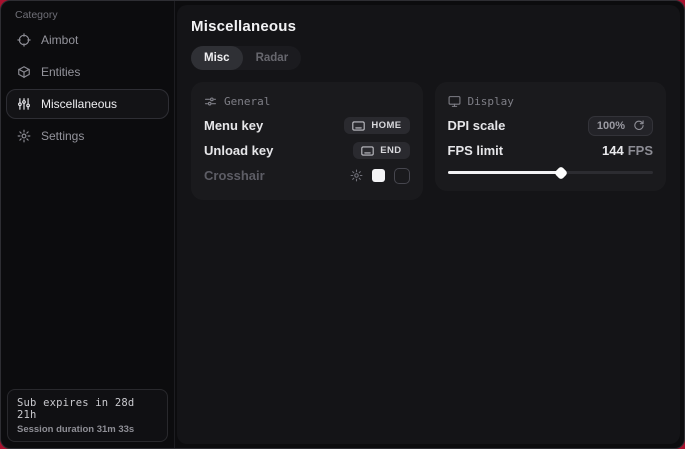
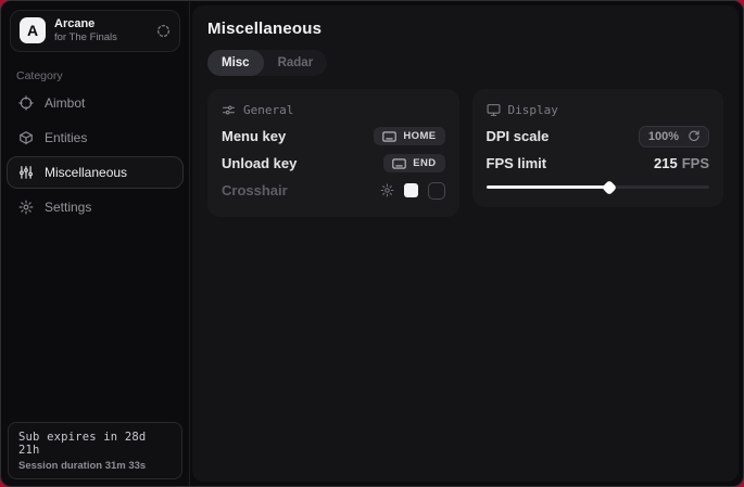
+ A
+ Arcane
+ for The Finals
  Category
  Aimbot
  Entities
  Miscellaneous
  Settings
  Sub expires in 28d 21h
  Session duration 31m 33s
  Miscellaneous
  Misc
  Radar
  General
  Menu key
  HOME
  Unload key
  END
  Crosshair
  Display
  DPI scale
  100%
  FPS limit
- 144 FPS
+ 215 FPS
